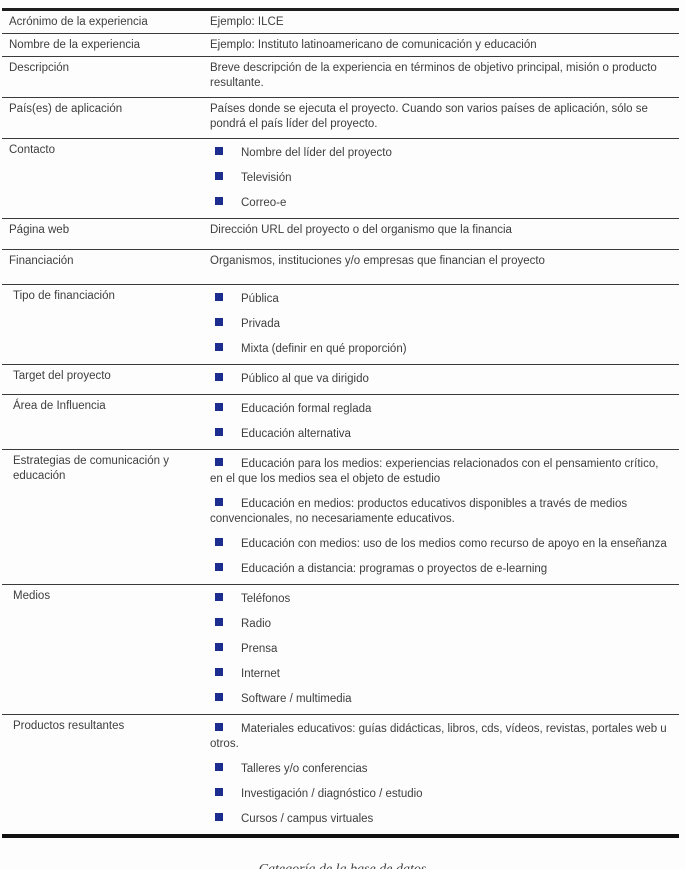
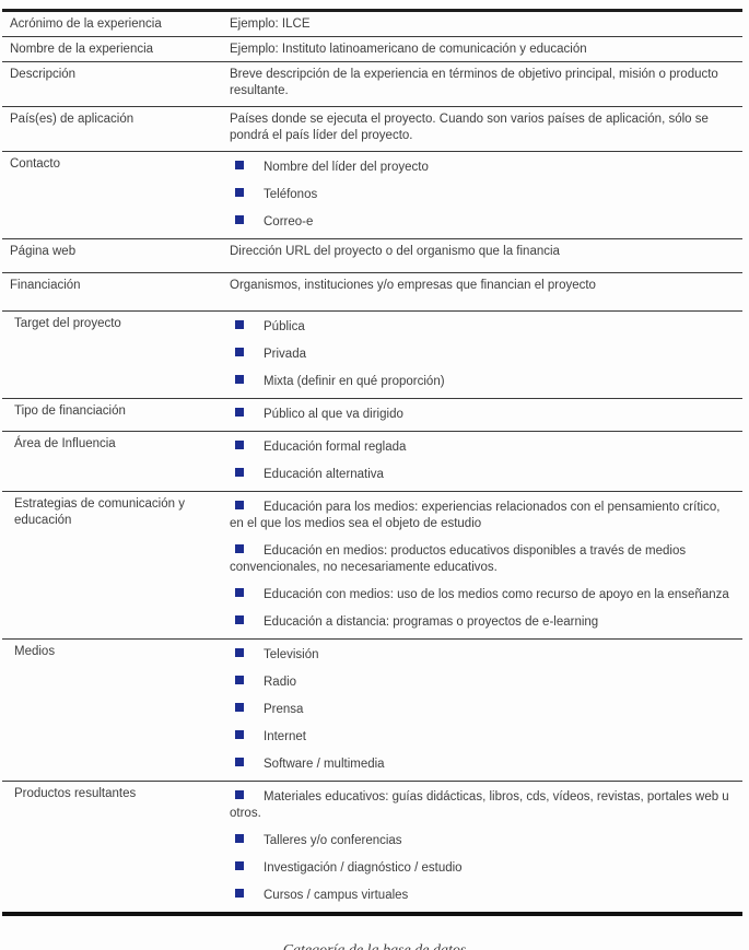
  Acrónimo de la experiencia
  Ejemplo: ILCE
  Nombre de la experiencia
  Ejemplo: Instituto latinoamericano de comunicación y educación
  Descripción
  Breve descripción de la experiencia en términos de objetivo principal, misión o producto resultante.
  País(es) de aplicación
  Países donde se ejecuta el proyecto. Cuando son varios países de aplicación, sólo se pondrá el país líder del proyecto.
  Contacto
  Nombre del líder del proyecto
- Televisión
+ Teléfonos
  Correo-e
  Página web
  Dirección URL del proyecto o del organismo que la financia
  Financiación
  Organismos, instituciones y/o empresas que financian el proyecto
- Tipo de financiación
+ Target del proyecto
  Pública
  Privada
  Mixta (definir en qué proporción)
- Target del proyecto
+ Tipo de financiación
  Público al que va dirigido
  Área de Influencia
  Educación formal reglada
  Educación alternativa
  Estrategias de comunicación y educación
  Educación para los medios: experiencias relacionados con el pensamiento crítico, en el que los medios sea el objeto de estudio
  Educación en medios: productos educativos disponibles a través de medios convencionales, no necesariamente educativos.
  Educación con medios: uso de los medios como recurso de apoyo en la enseñanza
  Educación a distancia: programas o proyectos de e-learning
  Medios
- Teléfonos
+ Televisión
  Radio
  Prensa
  Internet
  Software / multimedia
  Productos resultantes
  Materiales educativos: guías didácticas, libros, cds, vídeos, revistas, portales web u otros.
  Talleres y/o conferencias
  Investigación / diagnóstico / estudio
  Cursos / campus virtuales
